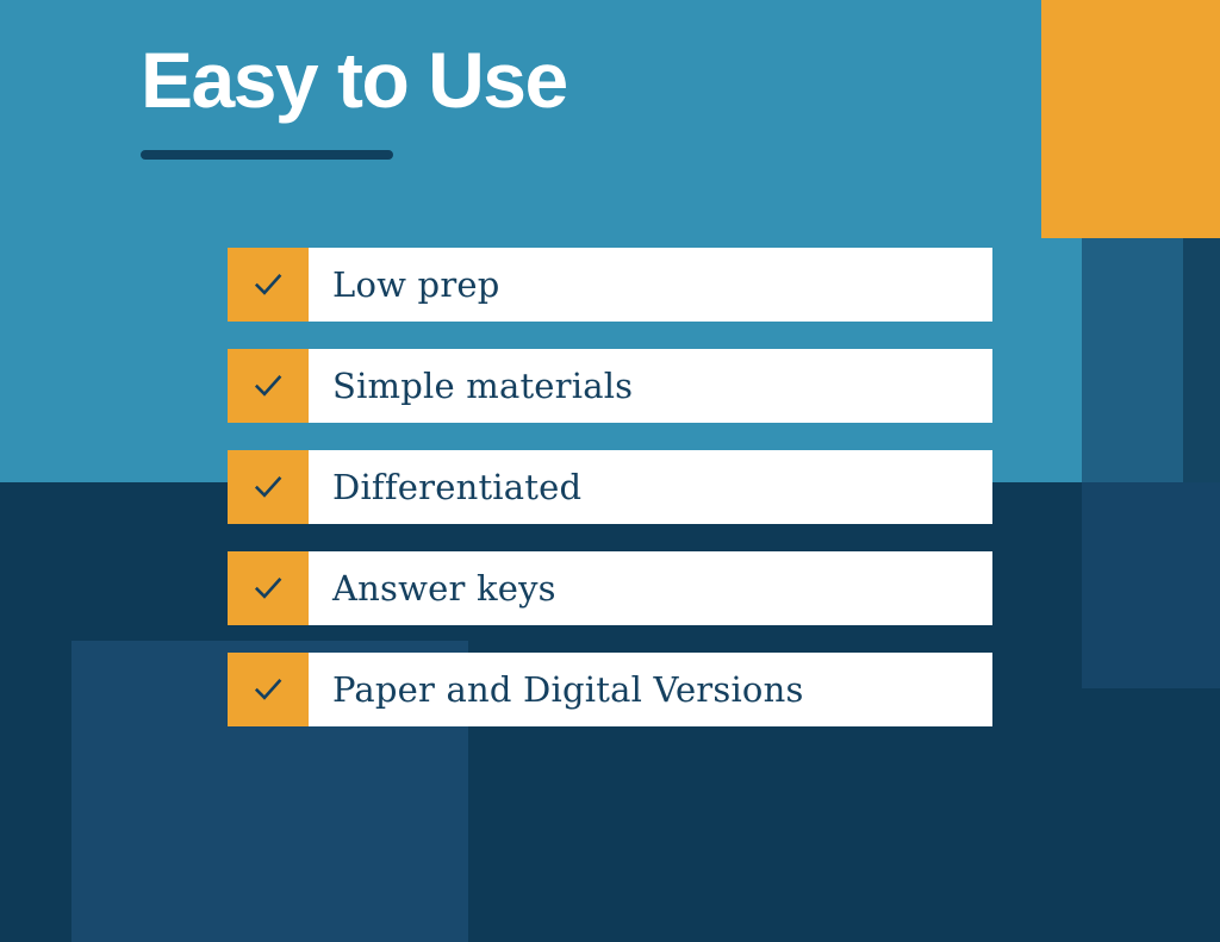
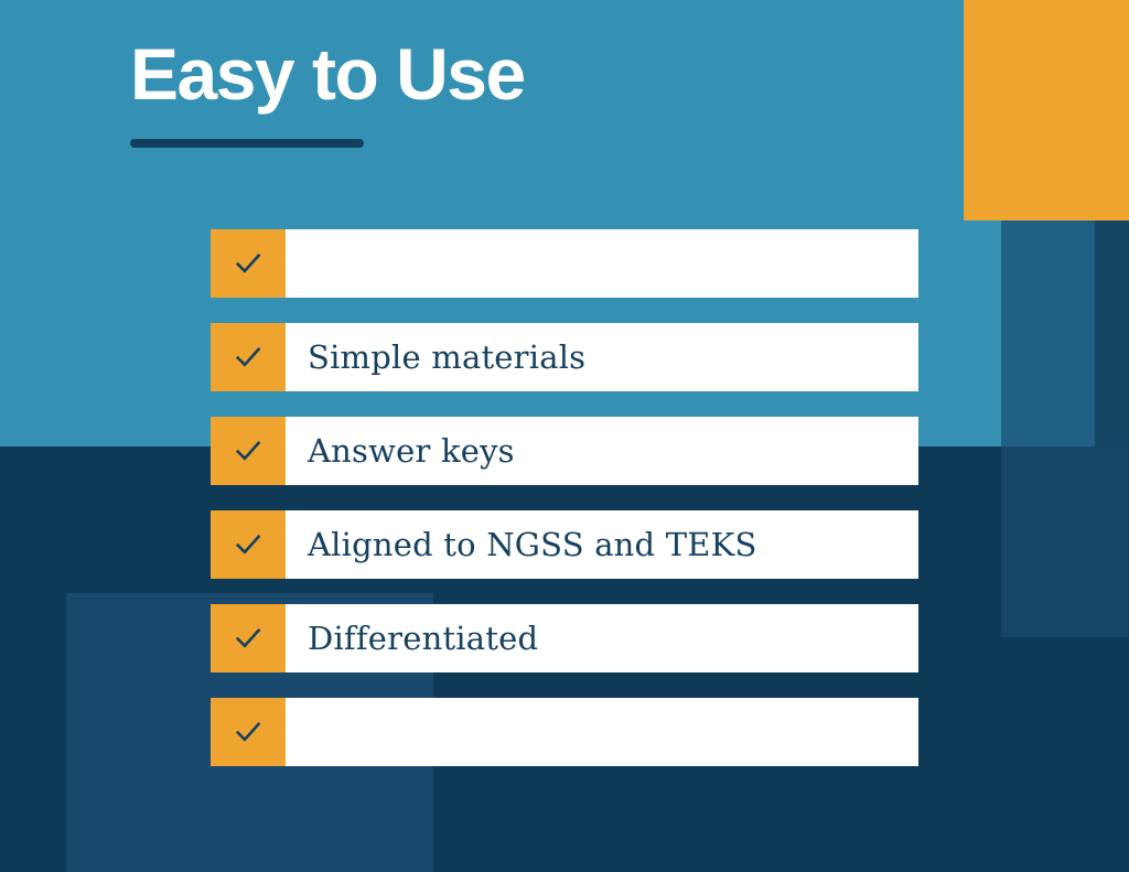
  Easy to Use
- Low prep
  Simple materials
- Differentiated
+ Answer keys
+ Aligned to NGSS and TEKS
- Answer keys
+ Differentiated
- Paper and Digital Versions
